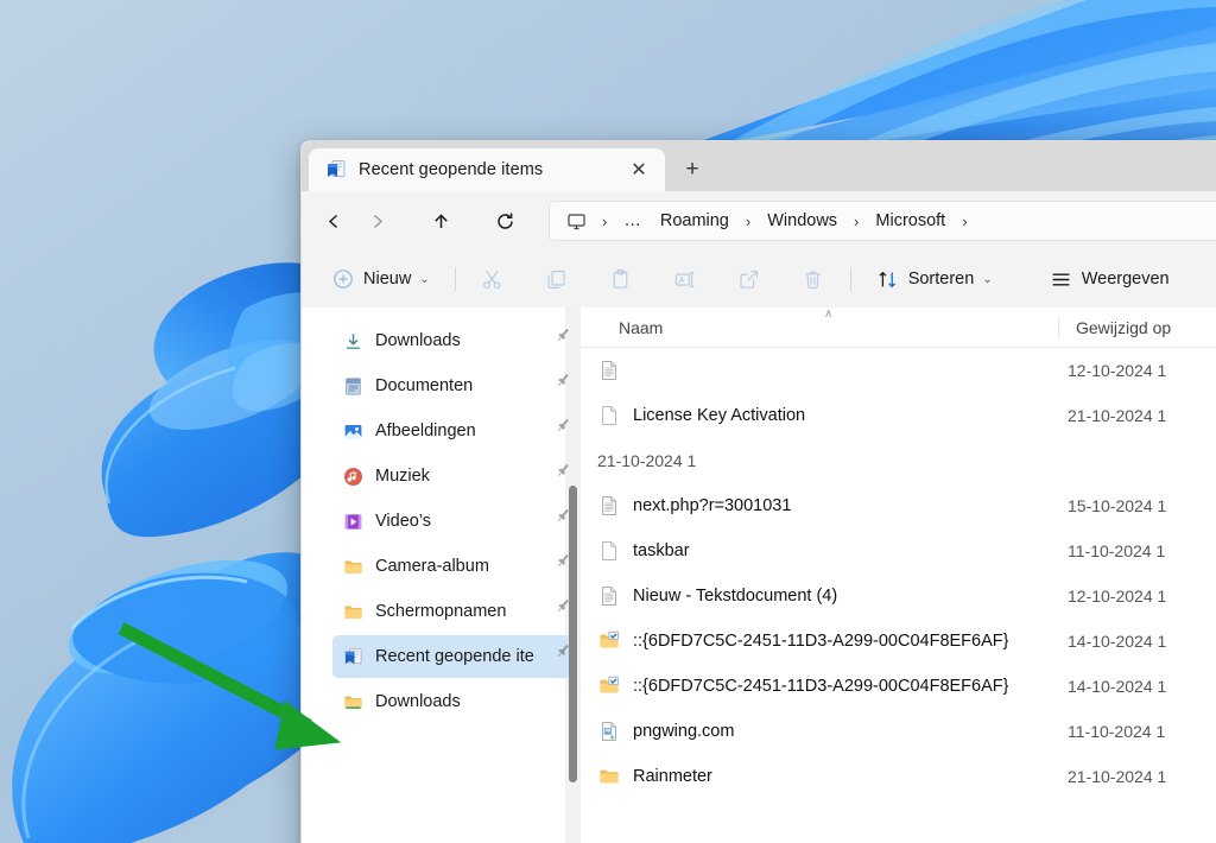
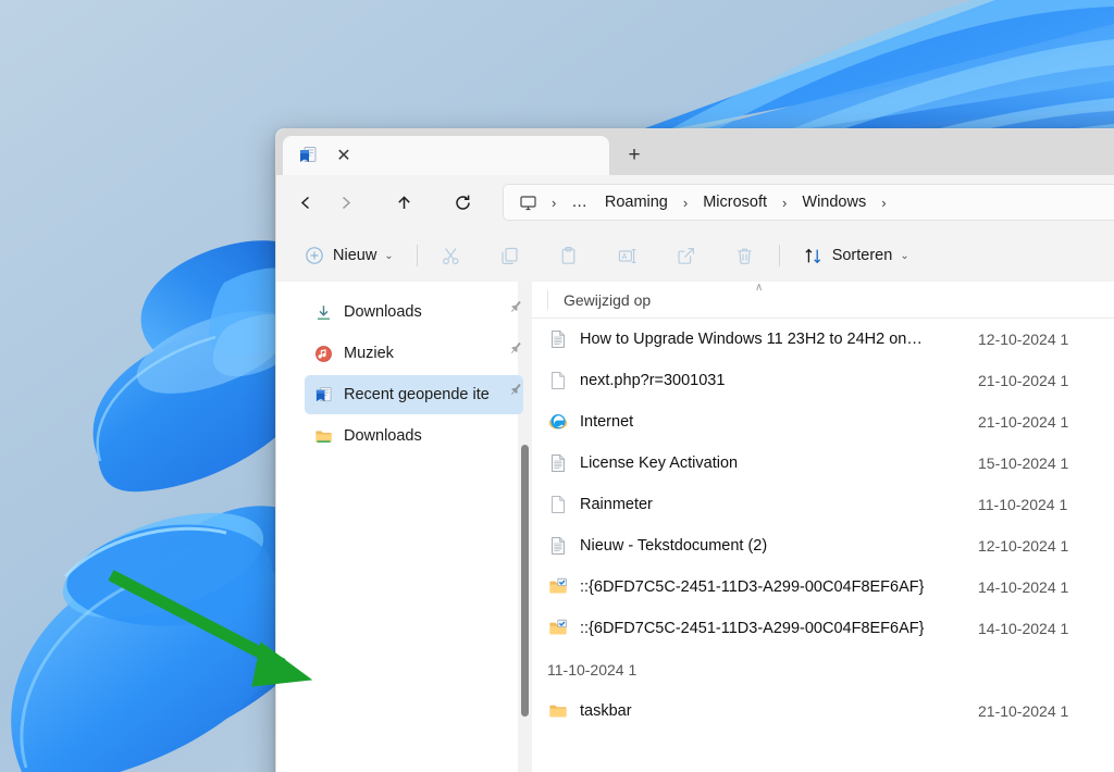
- Recent geopende items
  ✕
  +
  ›
  …
  Roaming
  ›
- Windows
+ Microsoft
  ›
- Microsoft
+ Windows
  ›
  Nieuw
  ⌄
  Sorteren
  ⌄
- Weergeven
  Downloads
- Documenten
- Afbeeldingen
  Muziek
- Video’s
- Camera-album
- Schermopnamen
  Recent geopende ite
  Downloads
  ∧
- Naam
  Gewijzigd op
+ How to Upgrade Windows 11 23H2 to 24H2 on…
  12-10-2024 1
- License Key Activation
+ next.php?r=3001031
  21-10-2024 1
+ Internet
  21-10-2024 1
- next.php?r=3001031
+ License Key Activation
  15-10-2024 1
- taskbar
+ Rainmeter
  11-10-2024 1
- Nieuw - Tekstdocument (4)
+ Nieuw - Tekstdocument (2)
  12-10-2024 1
  ::{6DFD7C5C-2451-11D3-A299-00C04F8EF6AF}
  14-10-2024 1
  ::{6DFD7C5C-2451-11D3-A299-00C04F8EF6AF}
  14-10-2024 1
- pngwing.com
  11-10-2024 1
- Rainmeter
+ taskbar
  21-10-2024 1
